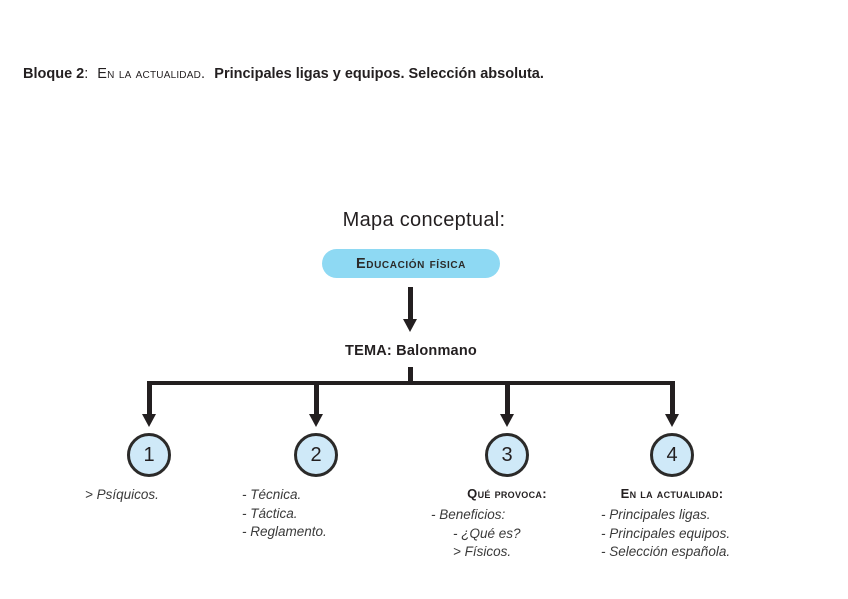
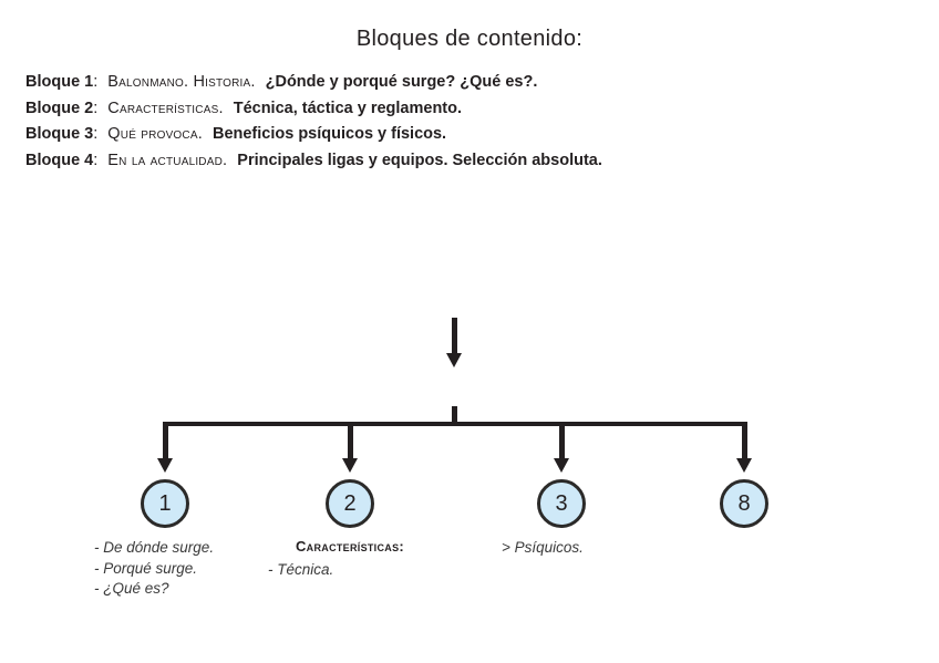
+ Bloques de contenido:
+ Bloque 1: Balonmano. Historia. ¿Dónde y porqué surge? ¿Qué es?.
+ Bloque 2: Características. Técnica, táctica y reglamento.
+ Bloque 3: Qué provoca. Beneficios psíquicos y físicos.
- Bloque 2: En la actualidad. Principales ligas y equipos. Selección absoluta.
+ Bloque 4: En la actualidad. Principales ligas y equipos. Selección absoluta.
- Mapa conceptual:
- Educación física
- TEMA: Balonmano
  1
  2
  3
- 4
+ 8
+ - De dónde surge.
+ - Porqué surge.
- > Psíquicos.
+ - ¿Qué es?
+ Características:
  - Técnica.
- - Táctica.
- - Reglamento.
- Qué provoca:
- - Beneficios:
- - ¿Qué es?
+ > Psíquicos.
- > Físicos.
- En la actualidad:
- - Principales ligas.
- - Principales equipos.
- - Selección española.
